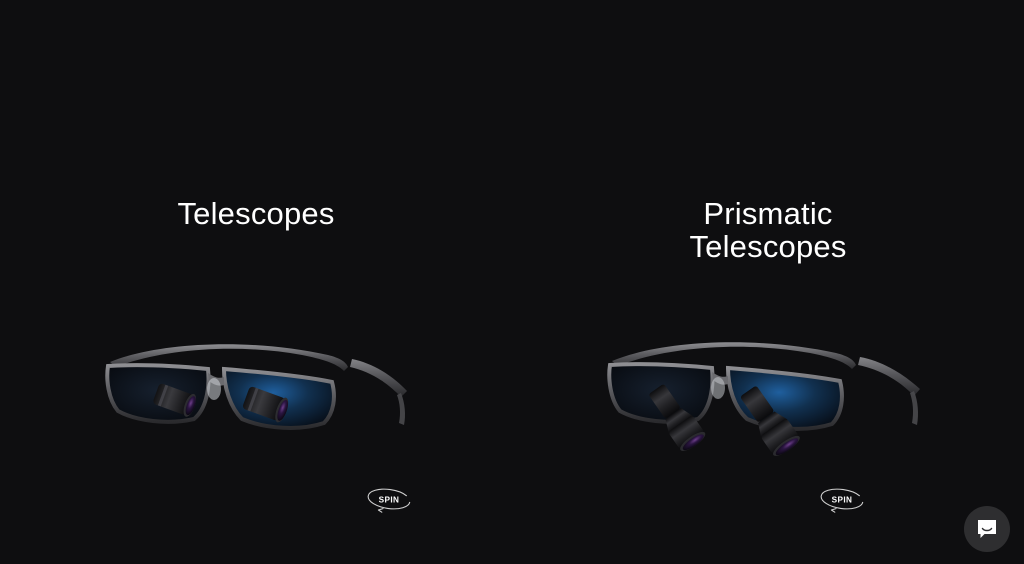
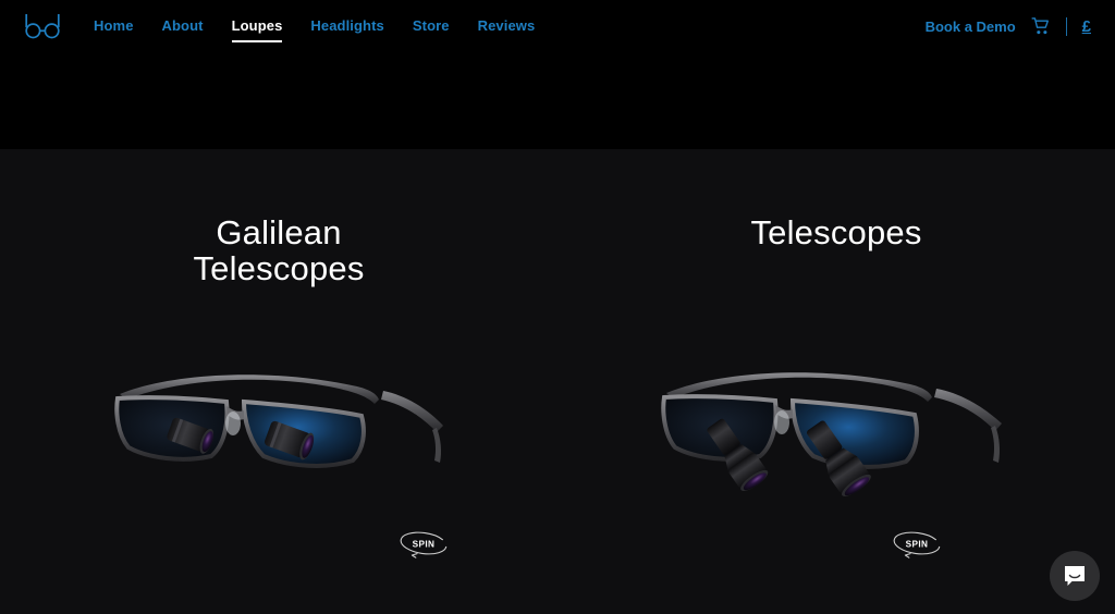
+ Home
+ About
+ Loupes
+ Headlights
+ Store
+ Reviews
+ Book a Demo
+ £
+ Galilean
  Telescopes
  SPIN
- Prismatic
  Telescopes
  SPIN
